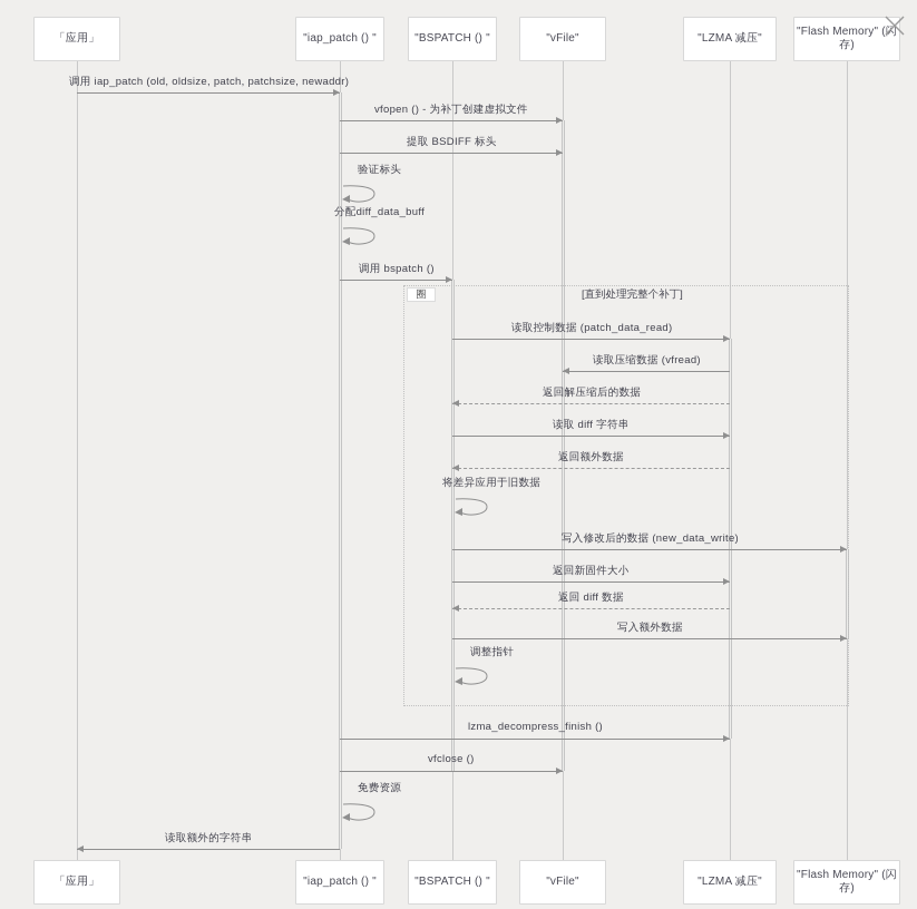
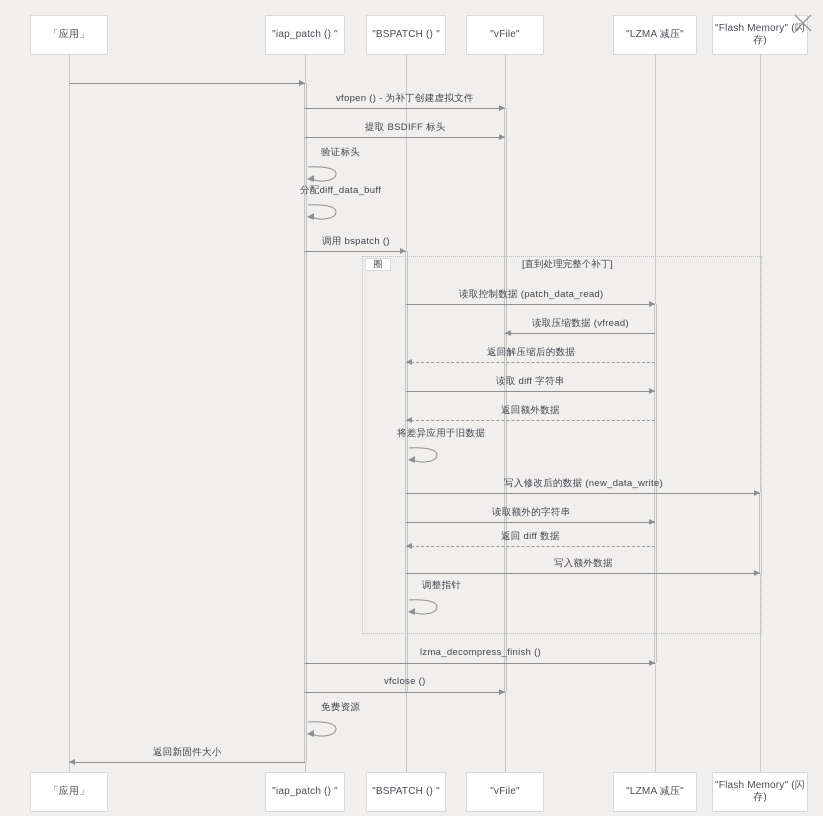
  圈
  [直到处理完整个补丁]
- 调用 iap_patch (old, oldsize, patch, patchsize, newaddr)
  vfopen () - 为补丁创建虚拟文件
  提取 BSDIFF 标头
  验证标头
  分配diff_data_buff
  调用 bspatch ()
  读取控制数据 (patch_data_read)
  读取压缩数据 (vfread)
  返回解压缩后的数据
  读取 diff 字符串
  返回额外数据
  将差异应用于旧数据
  写入修改后的数据 (new_data_write)
- 返回新固件大小
+ 读取额外的字符串
  返回 diff 数据
  写入额外数据
  调整指针
  lzma_decompress_finish ()
  vfclose ()
  免费资源
- 读取额外的字符串
+ 返回新固件大小
  「应用」
  "iap_patch () "
  "BSPATCH () "
  "vFile"
  "LZMA 减压"
  "Flash Memory" (闪存)
  「应用」
  "iap_patch () "
  "BSPATCH () "
  "vFile"
  "LZMA 减压"
  "Flash Memory" (闪存)
